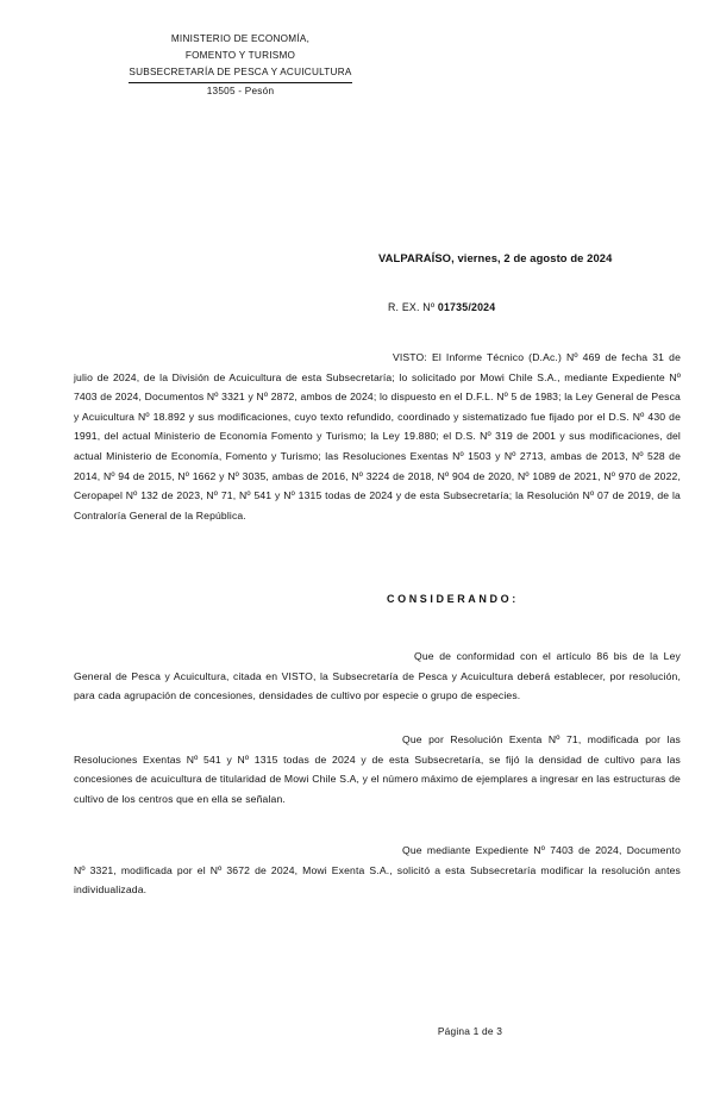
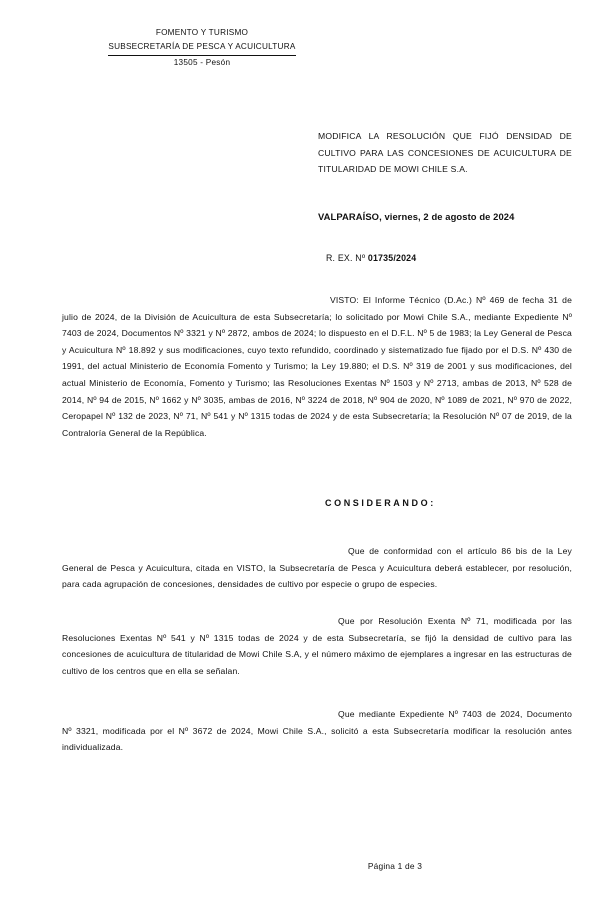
- MINISTERIO DE ECONOMÍA,
  FOMENTO Y TURISMO
  SUBSECRETARÍA DE PESCA Y ACUICULTURA
  13505 - Pesón
+ MODIFICA LA RESOLUCIÓN QUE FIJÓ DENSIDAD DE CULTIVO PARA LAS CONCESIONES DE ACUICULTURA DE TITULARIDAD DE MOWI CHILE S.A.
  VALPARAÍSO, viernes, 2 de agosto de 2024
  R. EX. Nº 01735/2024
  VISTO: El Informe Técnico (D.Ac.) Nº 469 de fecha 31 de julio de 2024, de la División de Acuicultura de esta Subsecretaría; lo solicitado por Mowi Chile S.A., mediante Expediente Nº 7403 de 2024, Documentos Nº 3321 y Nº 2872, ambos de 2024; lo dispuesto en el D.F.L. Nº 5 de 1983; la Ley General de Pesca y Acuicultura Nº 18.892 y sus modificaciones, cuyo texto refundido, coordinado y sistematizado fue fijado por el D.S. Nº 430 de 1991, del actual Ministerio de Economía Fomento y Turismo; la Ley 19.880; el D.S. Nº 319 de 2001 y sus modificaciones, del actual Ministerio de Economía, Fomento y Turismo; las Resoluciones Exentas Nº 1503 y Nº 2713, ambas de 2013, Nº 528 de 2014, Nº 94 de 2015, Nº 1662 y Nº 3035, ambas de 2016, Nº 3224 de 2018, Nº 904 de 2020, Nº 1089 de 2021, Nº 970 de 2022, Ceropapel Nº 132 de 2023, Nº 71, Nº 541 y Nº 1315 todas de 2024 y de esta Subsecretaría; la Resolución Nº 07 de 2019, de la Contraloría General de la República.
  CONSIDERANDO:
  Que de conformidad con el artículo 86 bis de la Ley General de Pesca y Acuicultura, citada en VISTO, la Subsecretaría de Pesca y Acuicultura deberá establecer, por resolución, para cada agrupación de concesiones, densidades de cultivo por especie o grupo de especies.
  Que por Resolución Exenta Nº 71, modificada por las Resoluciones Exentas Nº 541 y Nº 1315 todas de 2024 y de esta Subsecretaría, se fijó la densidad de cultivo para las concesiones de acuicultura de titularidad de Mowi Chile S.A, y el número máximo de ejemplares a ingresar en las estructuras de cultivo de los centros que en ella se señalan.
- Que mediante Expediente Nº 7403 de 2024, Documento Nº 3321, modificada por el Nº 3672 de 2024, Mowi Exenta S.A., solicitó a esta Subsecretaría modificar la resolución antes individualizada.
+ Que mediante Expediente Nº 7403 de 2024, Documento Nº 3321, modificada por el Nº 3672 de 2024, Mowi Chile S.A., solicitó a esta Subsecretaría modificar la resolución antes individualizada.
  Página 1 de 3
